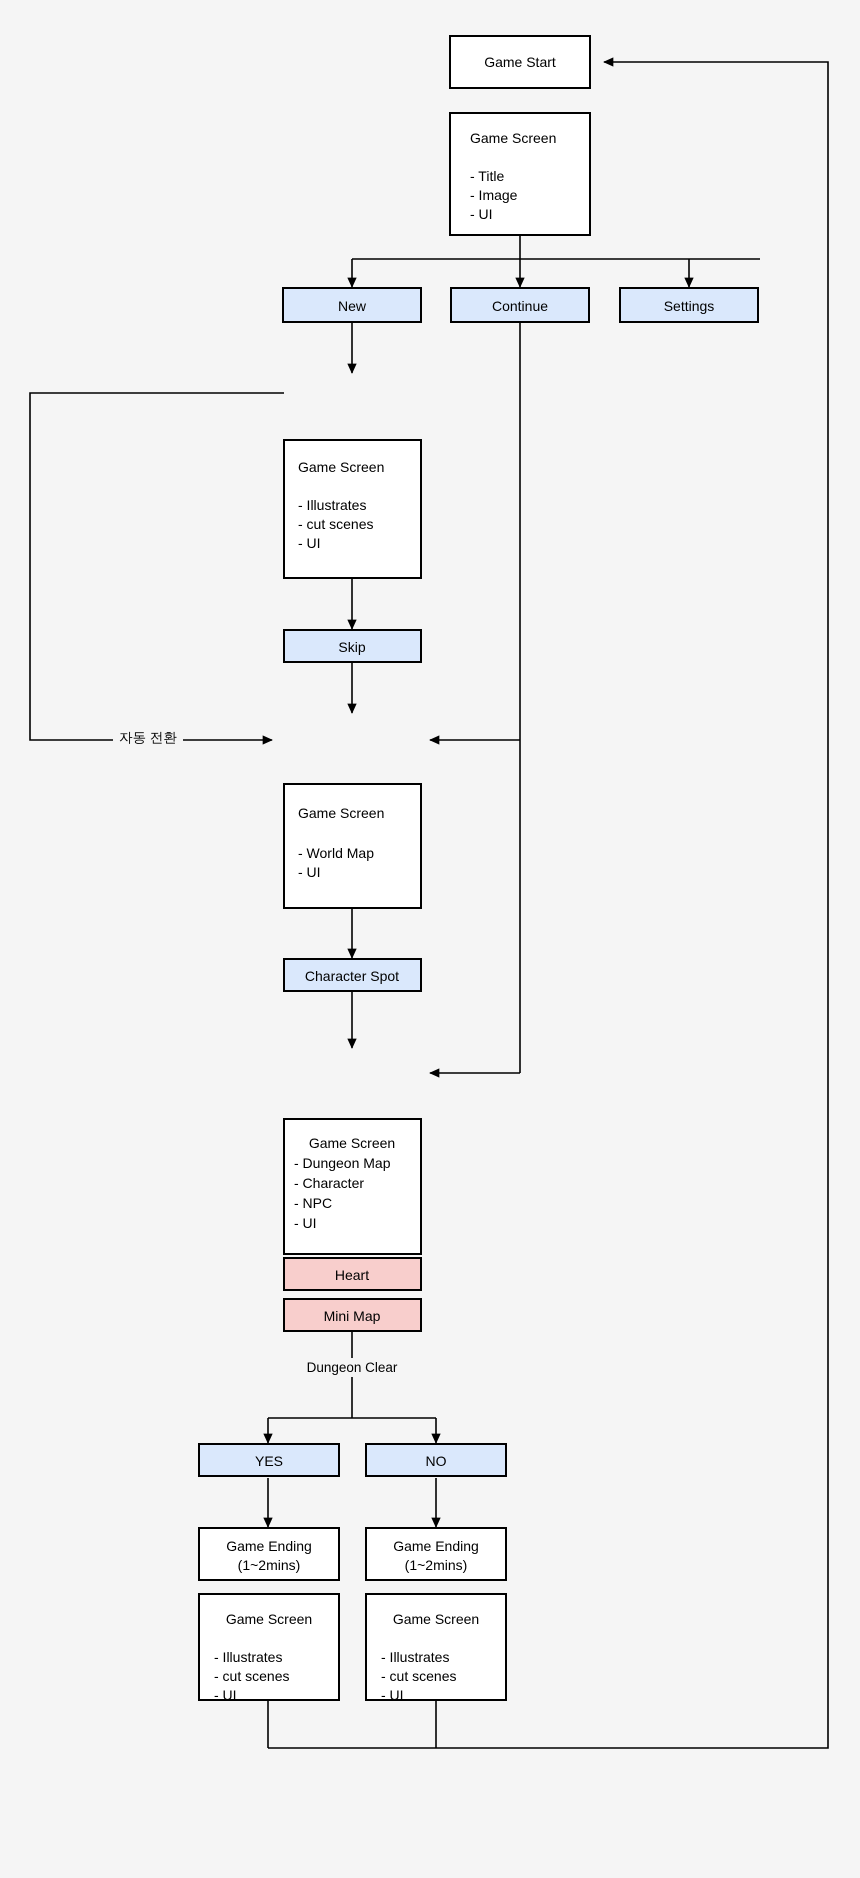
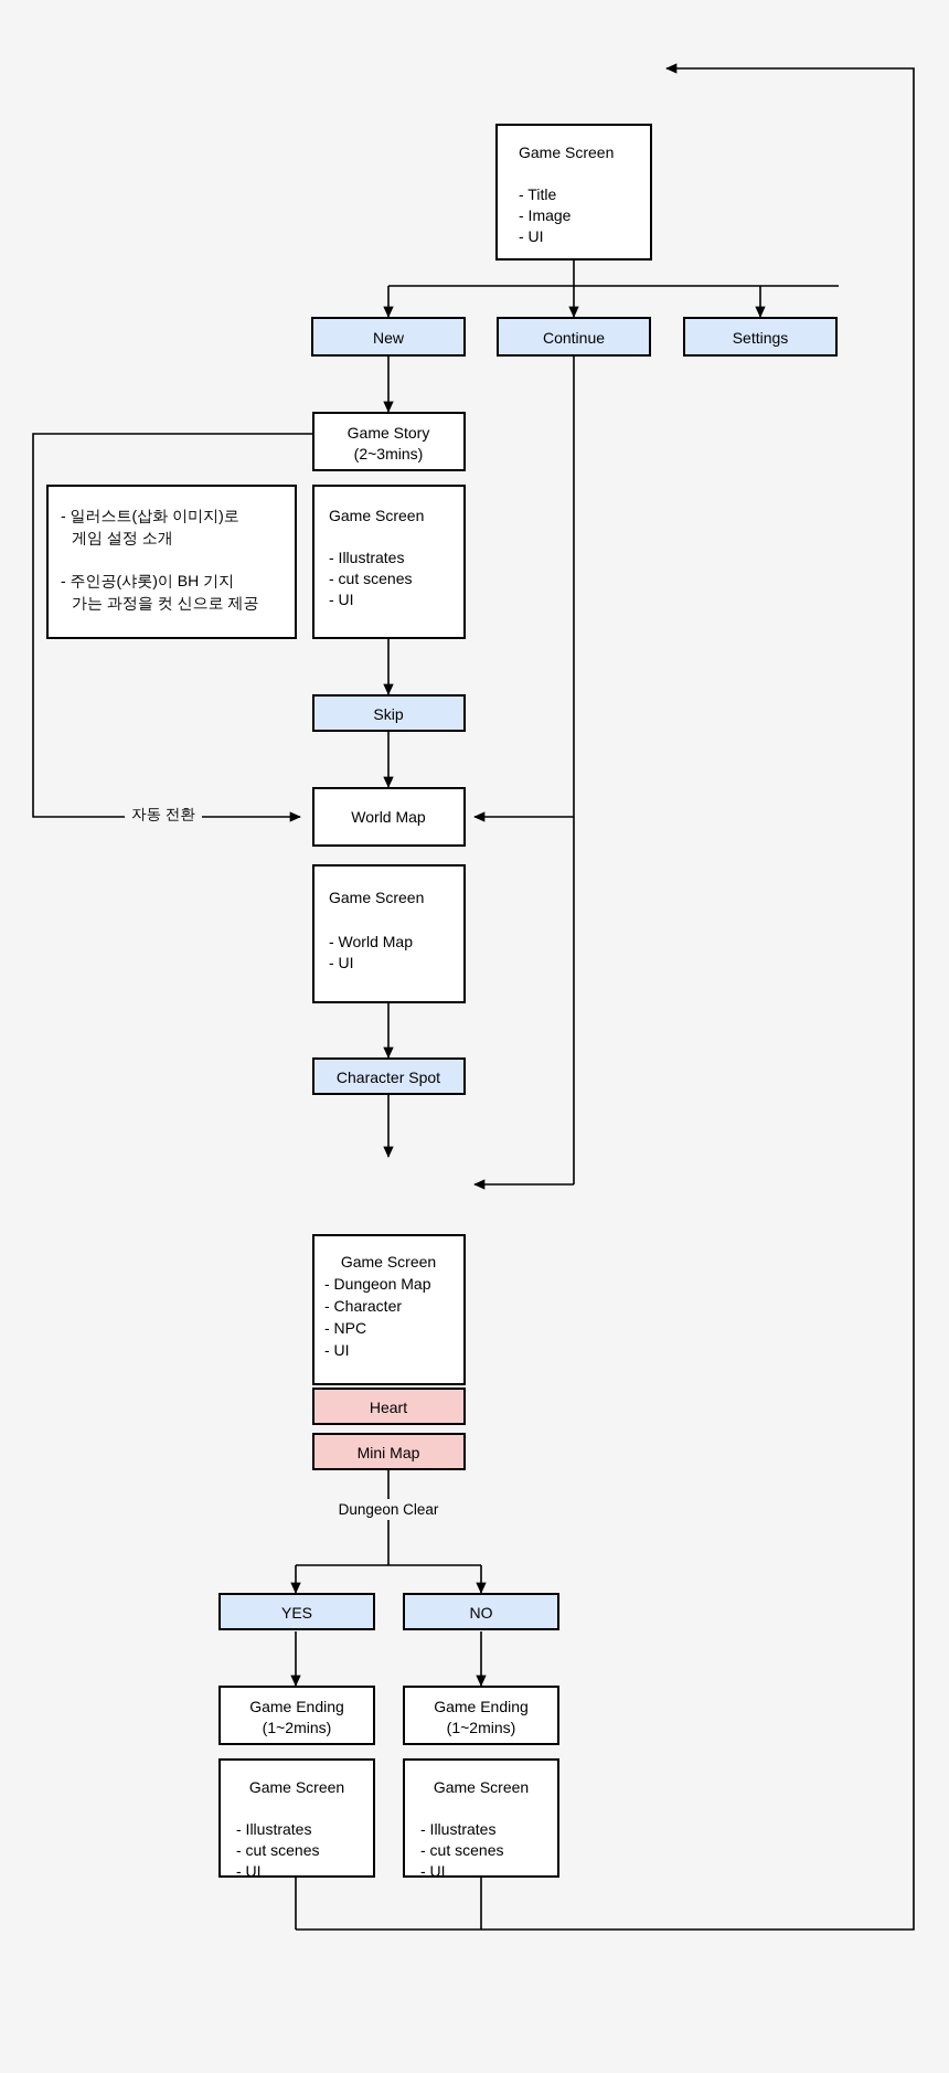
  자동 전환
  Dungeon Clear
- Game Start
  Game Screen
  - Title
  - Image
  - UI
  New
  Continue
  Settings
+ Game Story
+ (2~3mins)
+ - 일러스트(삽화 이미지)로
+ 게임 설정 소개
+ - 주인공(샤롯)이 BH 기지
+ 가는 과정을 컷 신으로 제공
  Game Screen
  - Illustrates
  - cut scenes
  - UI
  Skip
+ World Map
  Game Screen
  - World Map
  - UI
  Character Spot
  Game Screen
  - Dungeon Map
  - Character
  - NPC
  - UI
  Heart
  Mini Map
  YES
  NO
  Game Ending
  (1~2mins)
  Game Ending
  (1~2mins)
  Game Screen
  - Illustrates
  - cut scenes
  - UI
  Game Screen
  - Illustrates
  - cut scenes
  - UI
